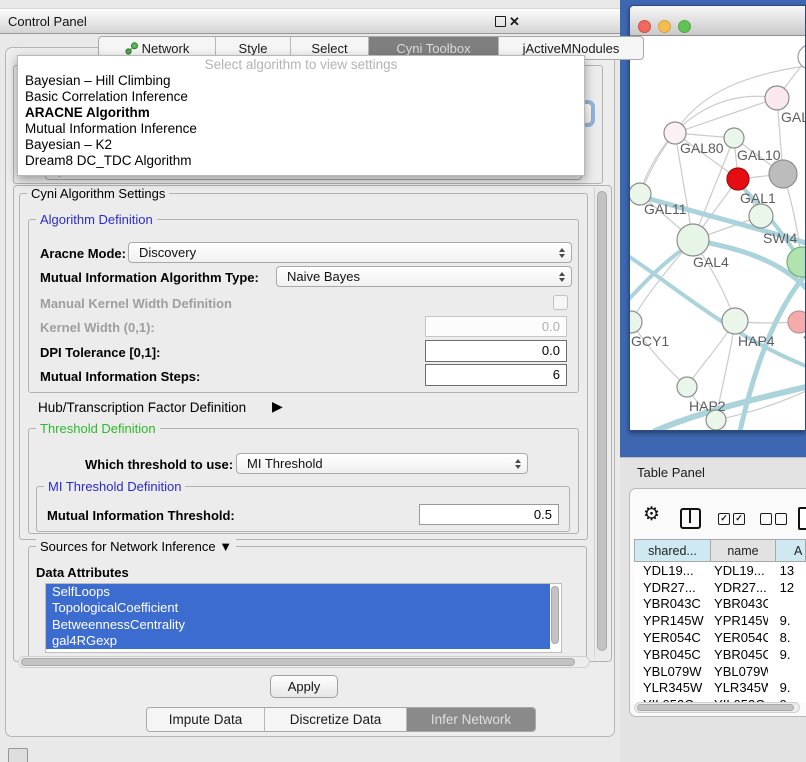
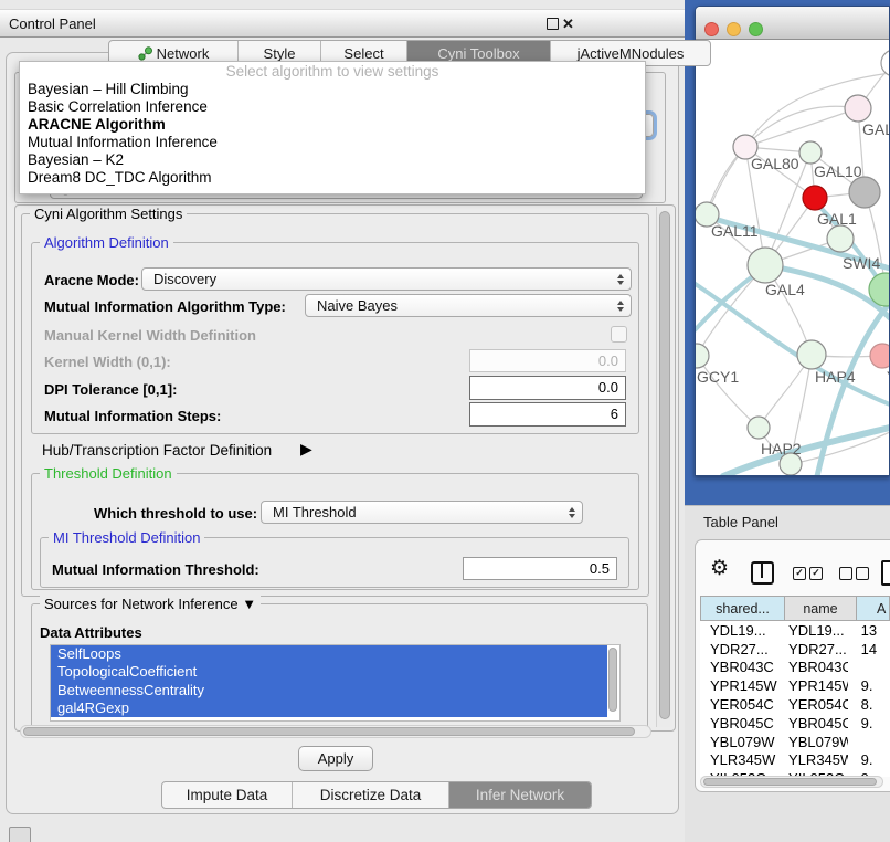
  Control Panel
  ✕
  Network
  Style
  Select
  Cyni Toolbox
  jActiveMNodules
  Select algorithm to view settings
  Bayesian – Hill Climbing
  Basic Correlation Inference
  ARACNE Algorithm
  Mutual Information Inference
  Bayesian – K2
  Dream8 DC_TDC Algorithm
  Cyni Algorithm Settings
  Algorithm Definition
  Aracne Mode:
  Discovery
  Mutual Information Algorithm Type:
  Naive Bayes
  Manual Kernel Width Definition
  Kernel Width (0,1):
  0.0
  DPI Tolerance [0,1]:
  0.0
  Mutual Information Steps:
  6
  Hub/Transcription Factor Definition
  ▶
  Threshold Definition
  Which threshold to use:
  MI Threshold
  MI Threshold Definition
  Mutual Information Threshold:
  0.5
  Sources for Network Inference ▼
  Data Attributes
  SelfLoops
  TopologicalCoefficient
  BetweennessCentrality
  gal4RGexp
  Apply
  Impute Data
  Discretize Data
  Infer Network
  GAL80
  GAL10
  GAL1
  SWI4
  GAL11
  GAL4
  GCY1
  HAP4
  HAP2
  Table Panel
  ⚙
  ✓
  ✓
  shared...
  name
  A
  YDL19...
  YDL19...
  13
  YDR27...
  YDR27...
- 12
+ 14
  YBR043C
  YBR043C
  YPR145W
  YPR145
  9.
  YER054C
  YER054C
  8.
  YBR045C
  YBR045C
  9.
  YBL079W
  YBL079W
  YLR345W
  YLR345W
  9.
